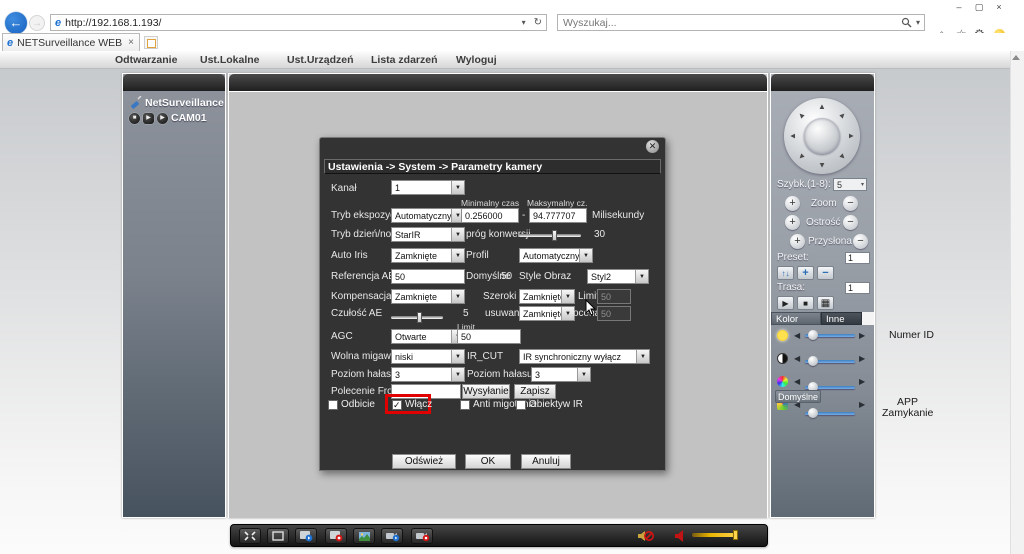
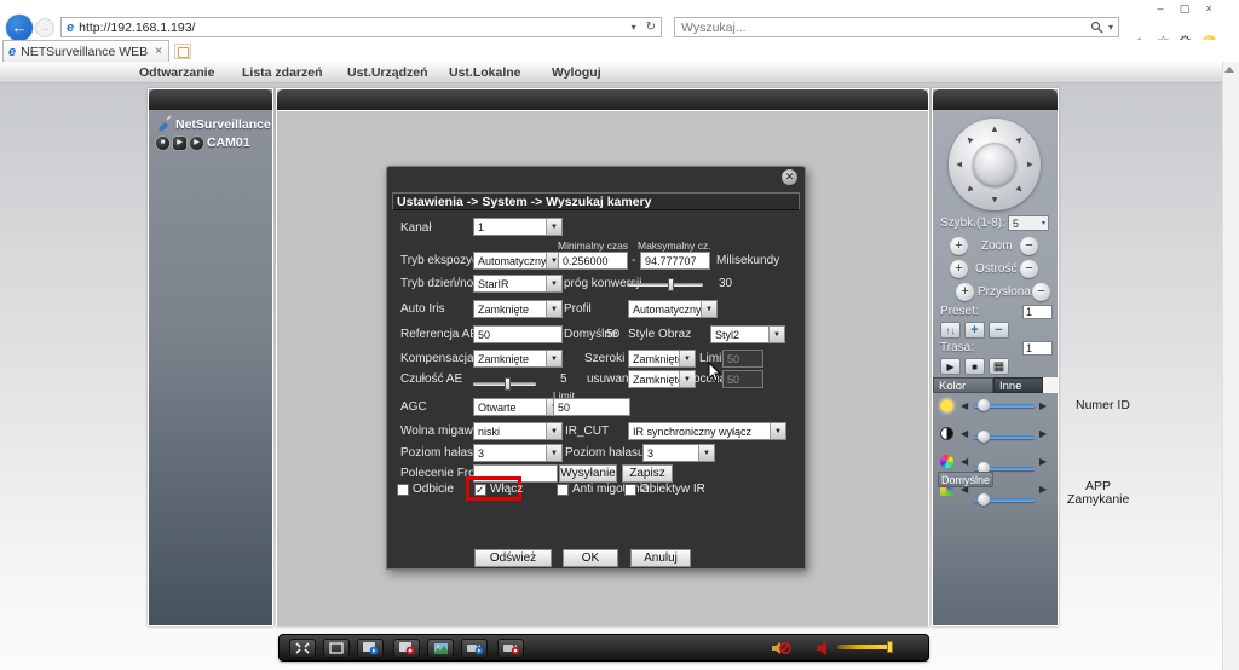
  –
  ▢
  ×
  ←
  →
  e
  http://192.168.1.193/
  ▾
  ↻
  Wyszukaj...
  ▾
  e
  NETSurveillance WEB
  ×
  Odtwarzanie
- Ust.Lokalne
+ Lista zdarzeń
  Ust.Urządzeń
- Lista zdarzeń
+ Ust.Lokalne
  Wyloguj
  NetSurveillance
  CAM01
  ▲
  Szybk.(1-8):
  5
  +
  Zoom
  −
  +
  Ostrość
  −
  +
  Przysłona
  −
  Preset:
  1
  ↑↓
  +
  −
  Trasa:
  1
  ▶
  ■
  ▦
  Kolor
  Inne
  ◀
  ▶
  ◀
  ▶
  ◀
  ▶
  ◀
  ▶
  Domyślne
  Numer ID
  APP
  Zamykanie
  ✕
- Ustawienia -> System -> Parametry kamery
+ Ustawienia -> System -> Wyszukaj kamery
  Kanał
  1
  Minimalny czas
  Maksymalny cz.
  Tryb ekspozy
  Automatyczny
  0.256000
  -
  94.777707
  Milisekundy
  Tryb dzień/no
  StarIR
  30
  Auto Iris
  Zamknięte
  Profil
  Automatyczny
  Referencja A
  50
  Domyślne
  50
  Style Obraz
  Styl2
  Kompensacja
  Zamknięte
  Szeroki
  Zamknięt
  Limi
  50
  Czułość AE
  5
  usuwan
  Zamknięt
  50
  Limit
  AGC
  Otwarte
  50
  Wolna migaw
  niski
  IR_CUT
  IR synchroniczny wyłącz
  Poziom hałas
  3
  Poziom hałasu
  3
  Polecenie Fro
  Wysyłanie
  Zapisz
  Odbicie
  Włącz
  Anti migoia
  Obiektyw IR
  Odśwież
  OK
  Anuluj
